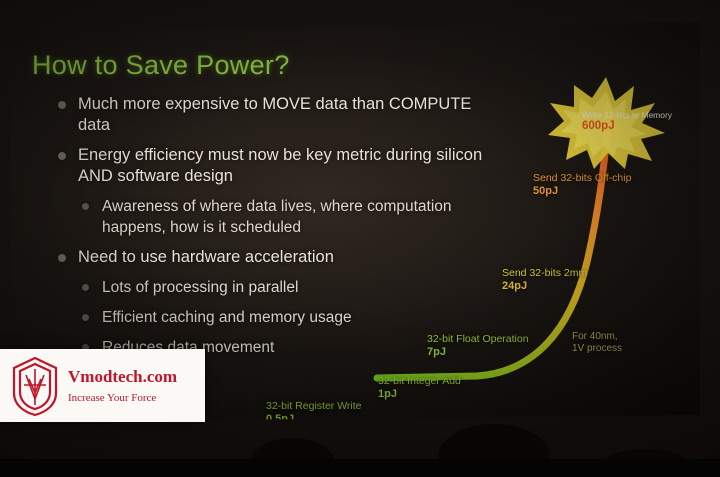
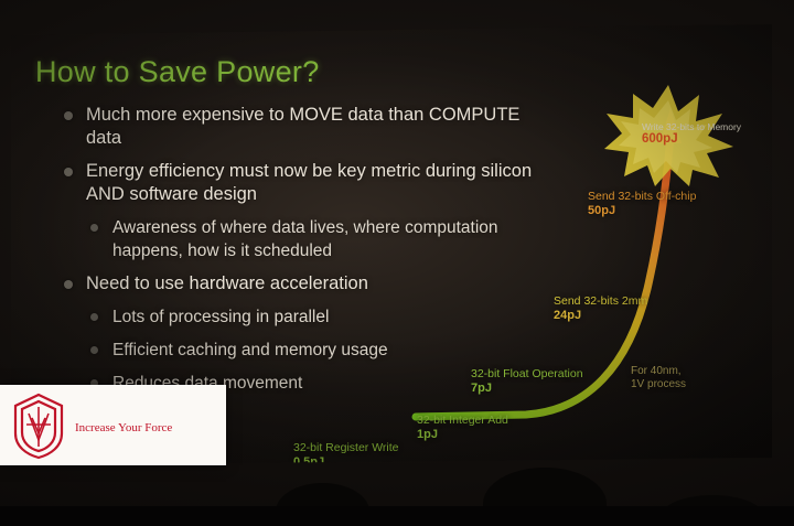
- Vmodtech.com
  Increase Your Force
